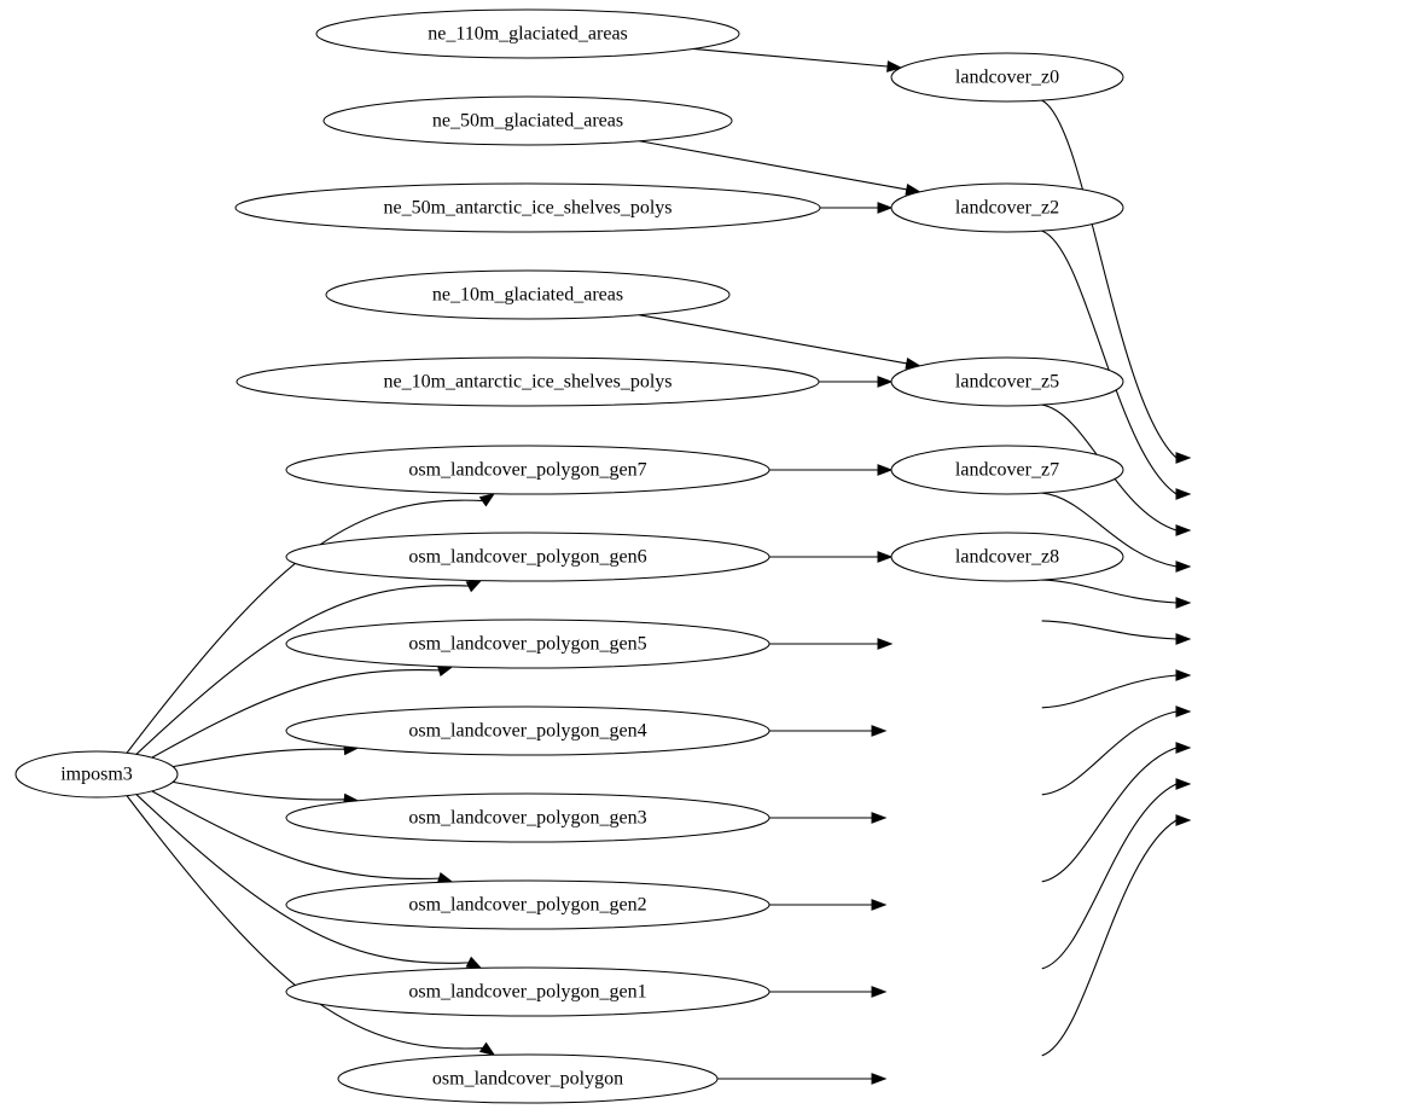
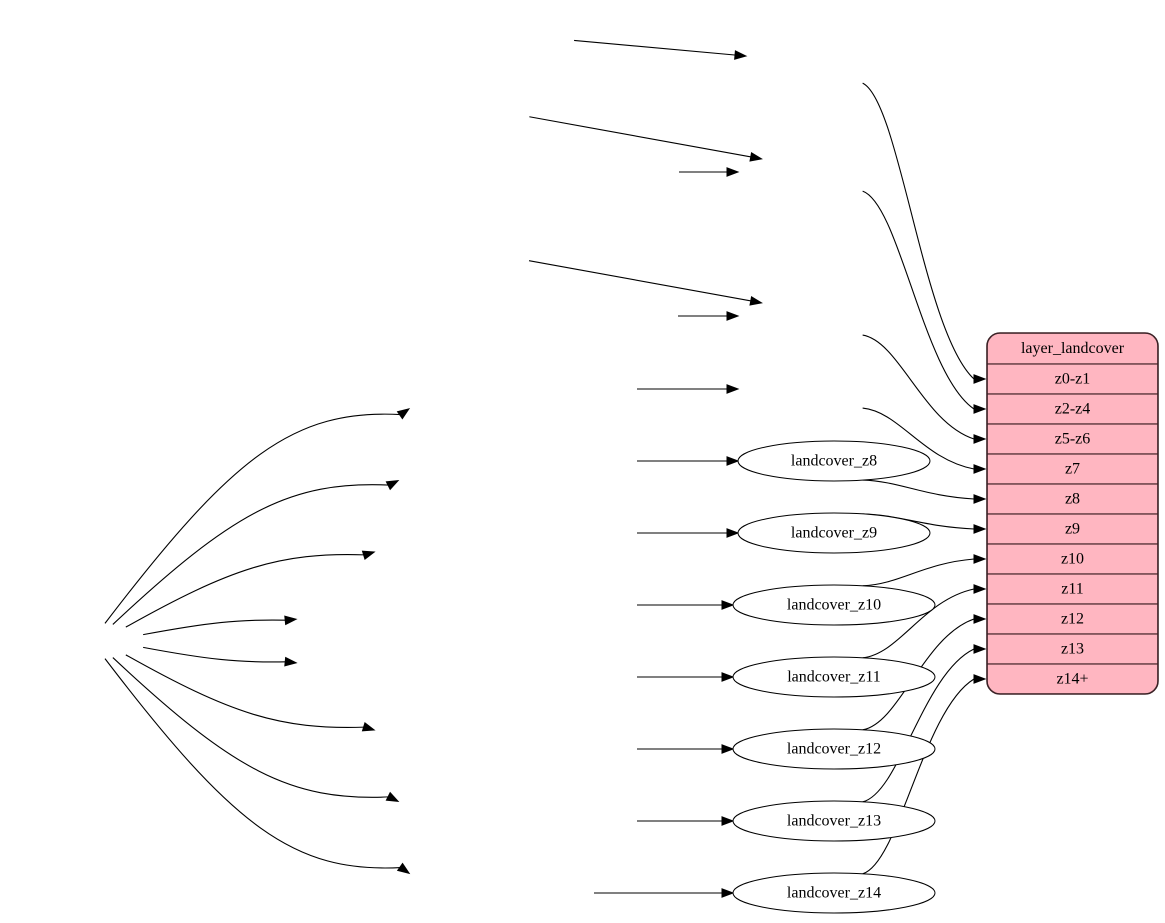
- imposm3
- ne_110m_glaciated_areas
- ne_50m_glaciated_areas
- ne_50m_antarctic_ice_shelves_polys
- ne_10m_glaciated_areas
- ne_10m_antarctic_ice_shelves_polys
- osm_landcover_polygon_gen7
- osm_landcover_polygon_gen6
- osm_landcover_polygon_gen5
- osm_landcover_polygon_gen4
- osm_landcover_polygon_gen3
- osm_landcover_polygon_gen2
- osm_landcover_polygon_gen1
- osm_landcover_polygon
- landcover_z0
- landcover_z2
- landcover_z5
- landcover_z7
  landcover_z8
+ landcover_z9
+ landcover_z10
+ landcover_z11
+ landcover_z12
+ landcover_z13
+ landcover_z14
+ layer_landcover
+ z0-z1
+ z2-z4
+ z5-z6
+ z7
+ z8
+ z9
+ z10
+ z11
+ z12
+ z13
+ z14+
